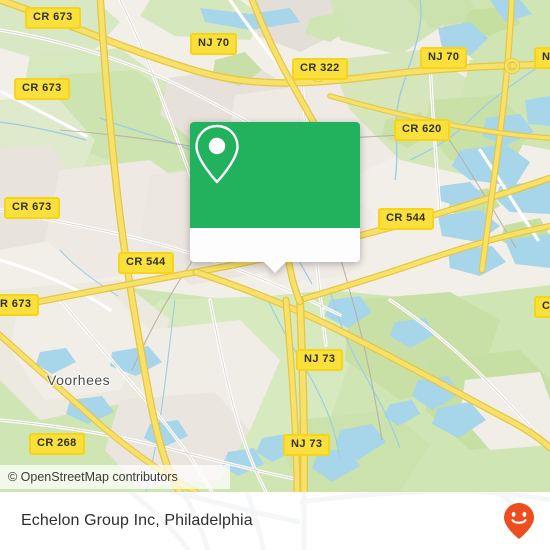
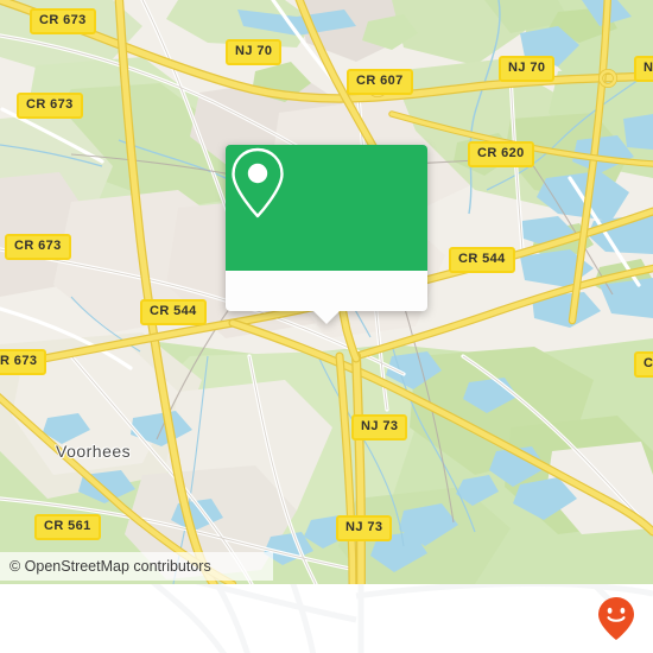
  CR 673
  NJ 70
- CR 322
+ CR 607
  NJ 70
  CR 673
  CR 620
  CR 673
  CR 544
  CR 544
  R 673
  C
  NJ 73
- CR 268
+ CR 561
  NJ 73
  Voorhees
  © OpenStreetMap contributors
- Echelon Group Inc, Philadelphia
